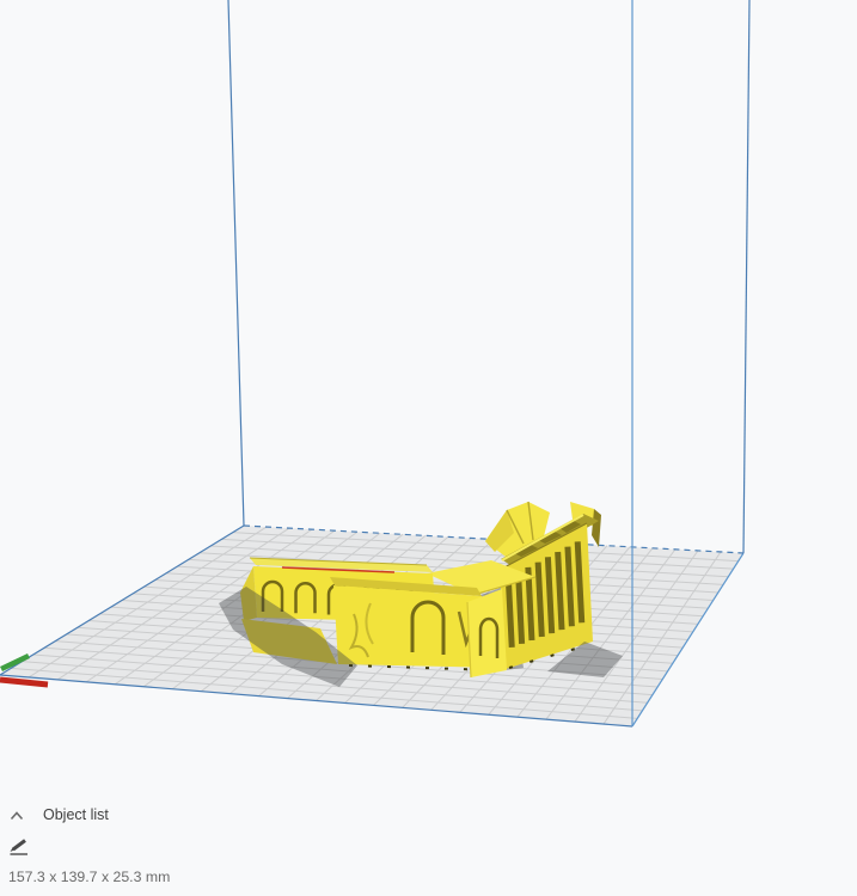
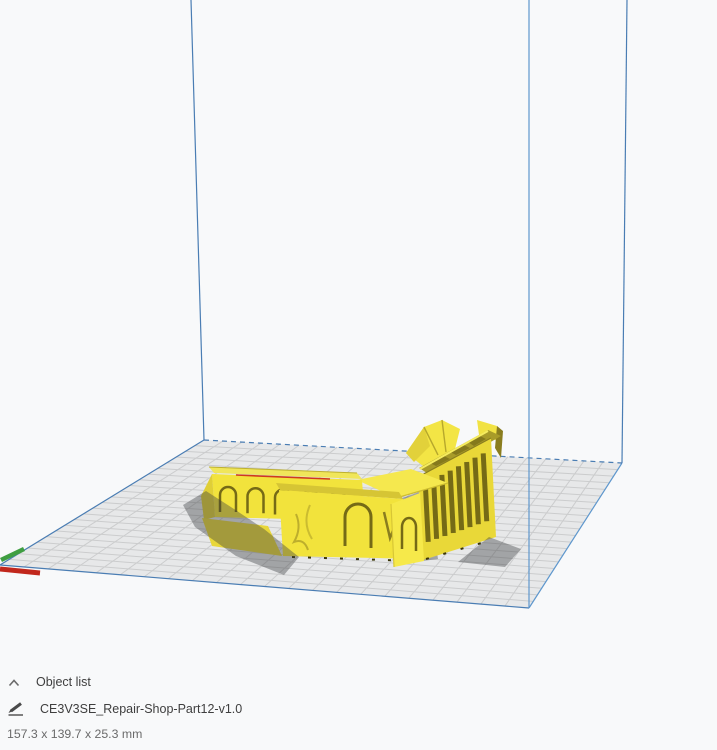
  Object list
+ CE3V3SE_Repair-Shop-Part12-v1.0
  157.3 x 139.7 x 25.3 mm
